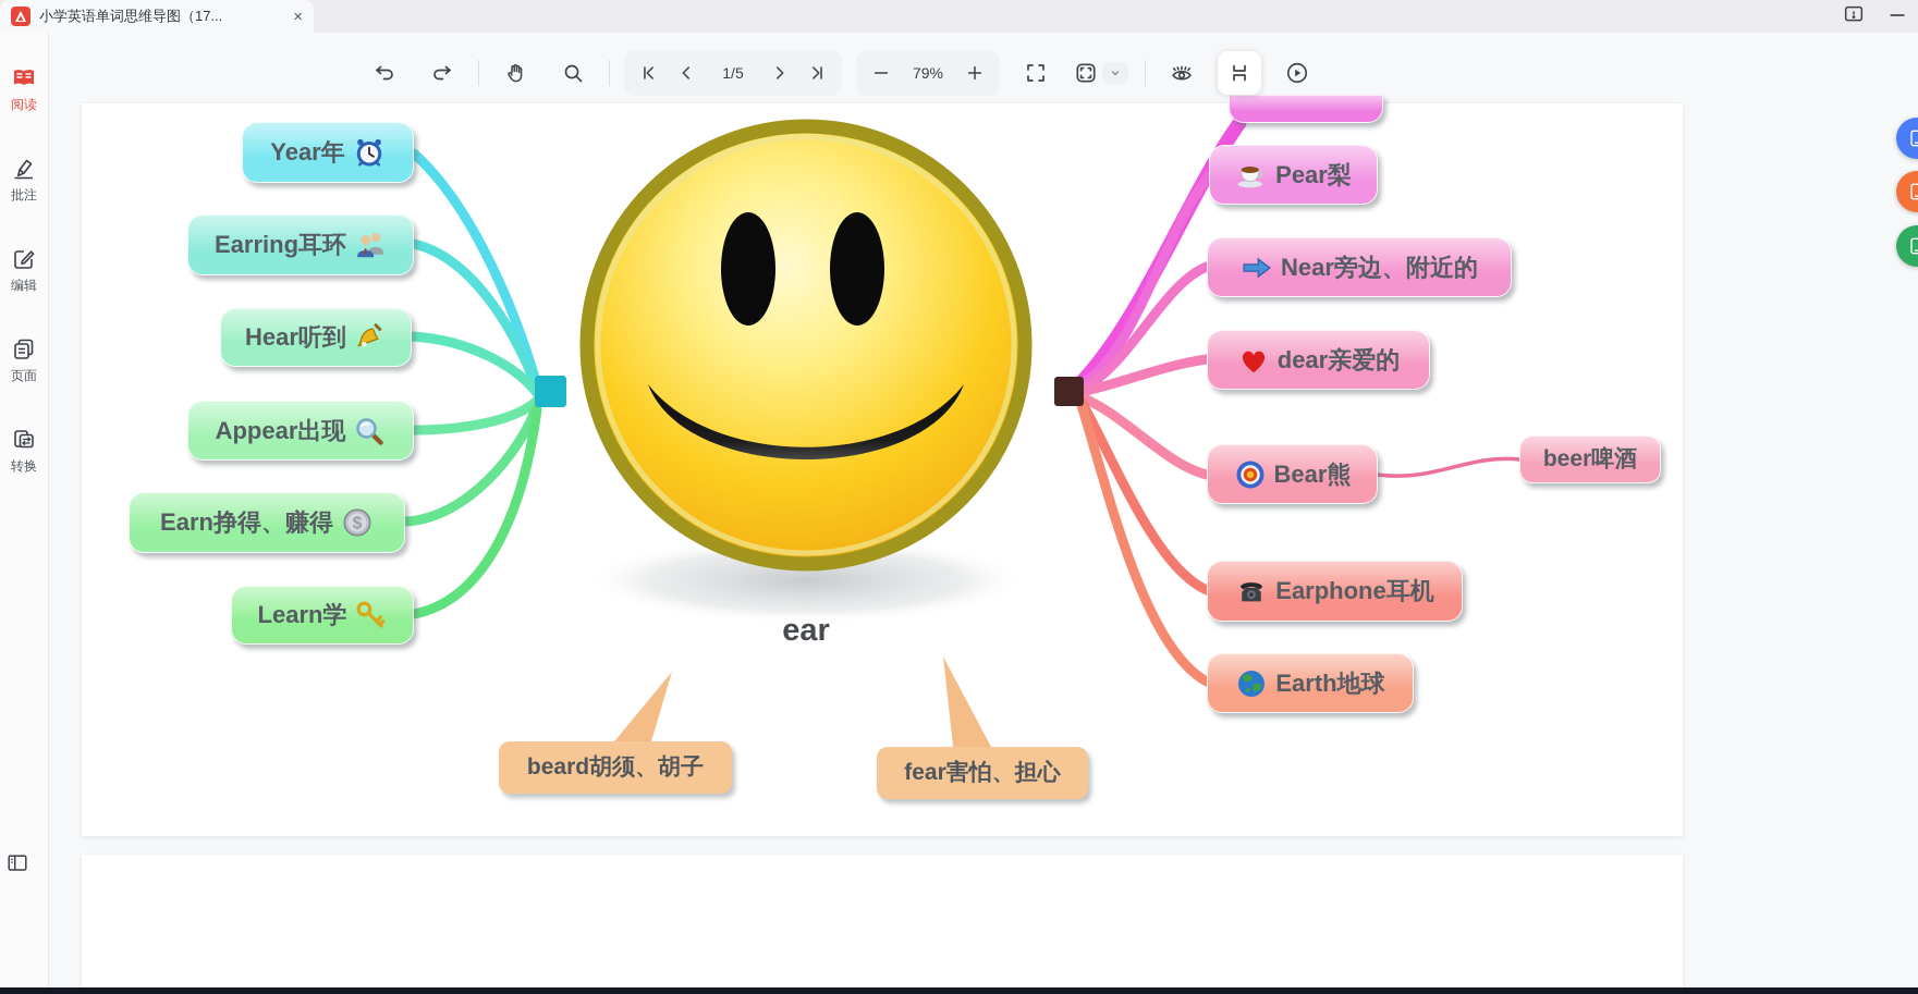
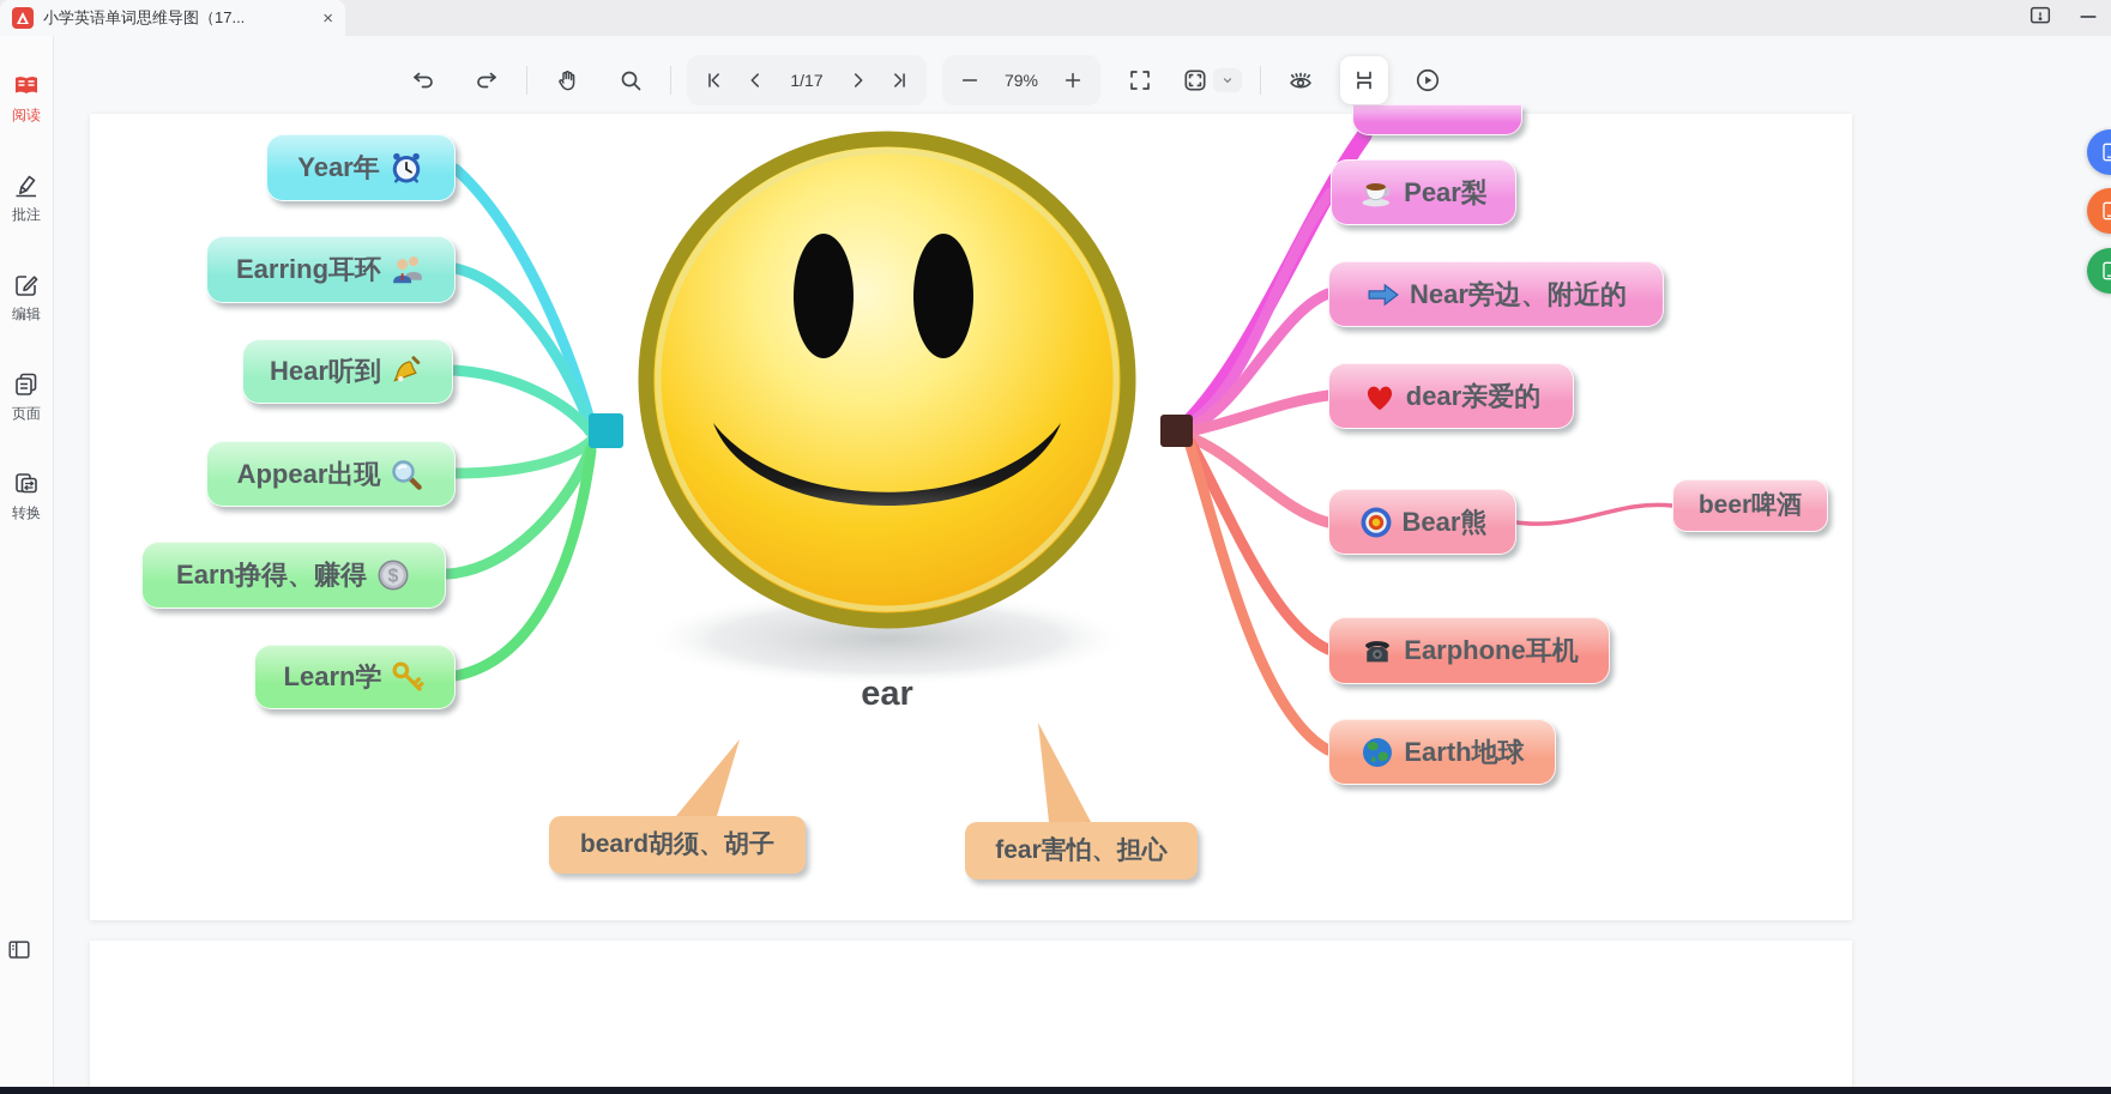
  小学英语单词思维导图（17...
  ×
  阅读
  批注
  编辑
  页面
  转换
  ear
  Year年
  Earring耳环
  Hear听到
  Appear出现
  Earn挣得、赚得
  $
  Learn学
  Pear梨
  Near旁边、附近的
  dear亲爱的
  Bear熊
  beer啤酒
  Earphone耳机
  Earth地球
  beard胡须、胡子
  fear害怕、担心
- 1/5
+ 1/17
  79%
